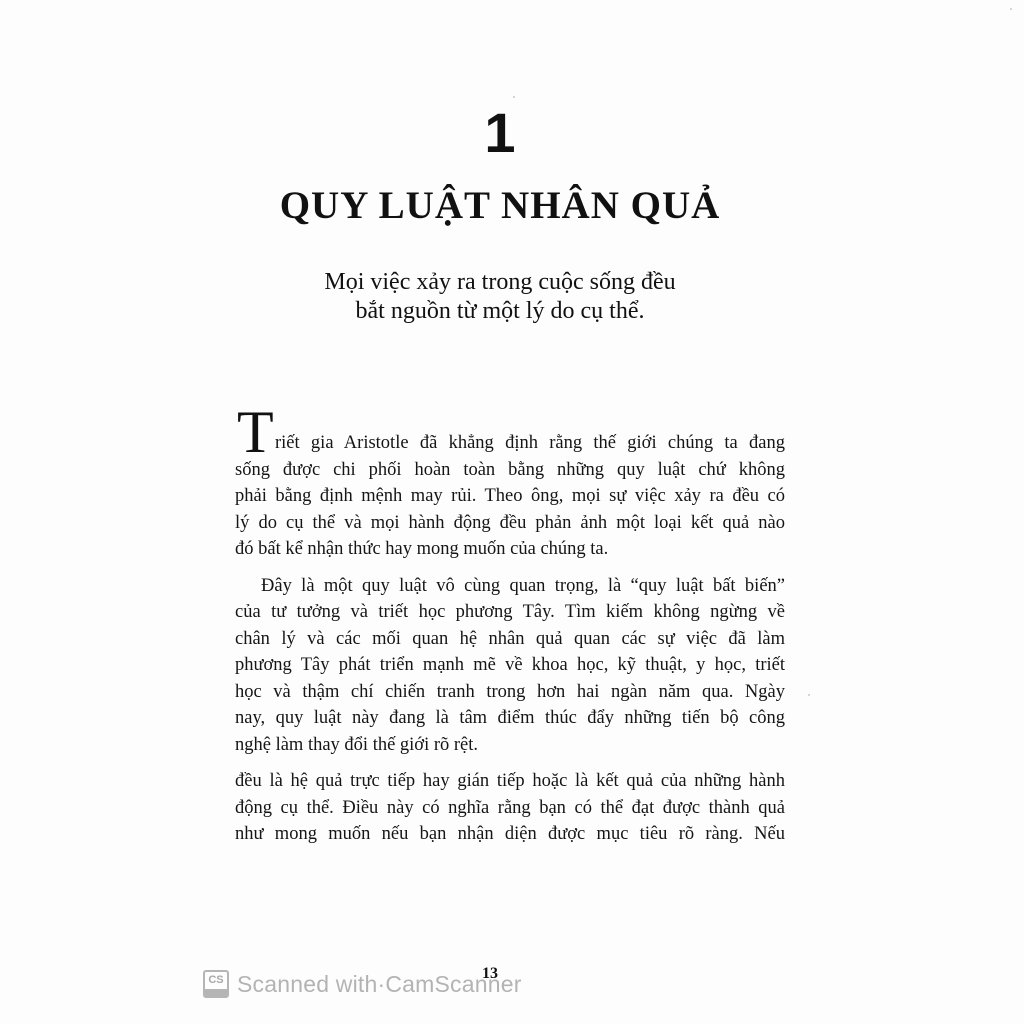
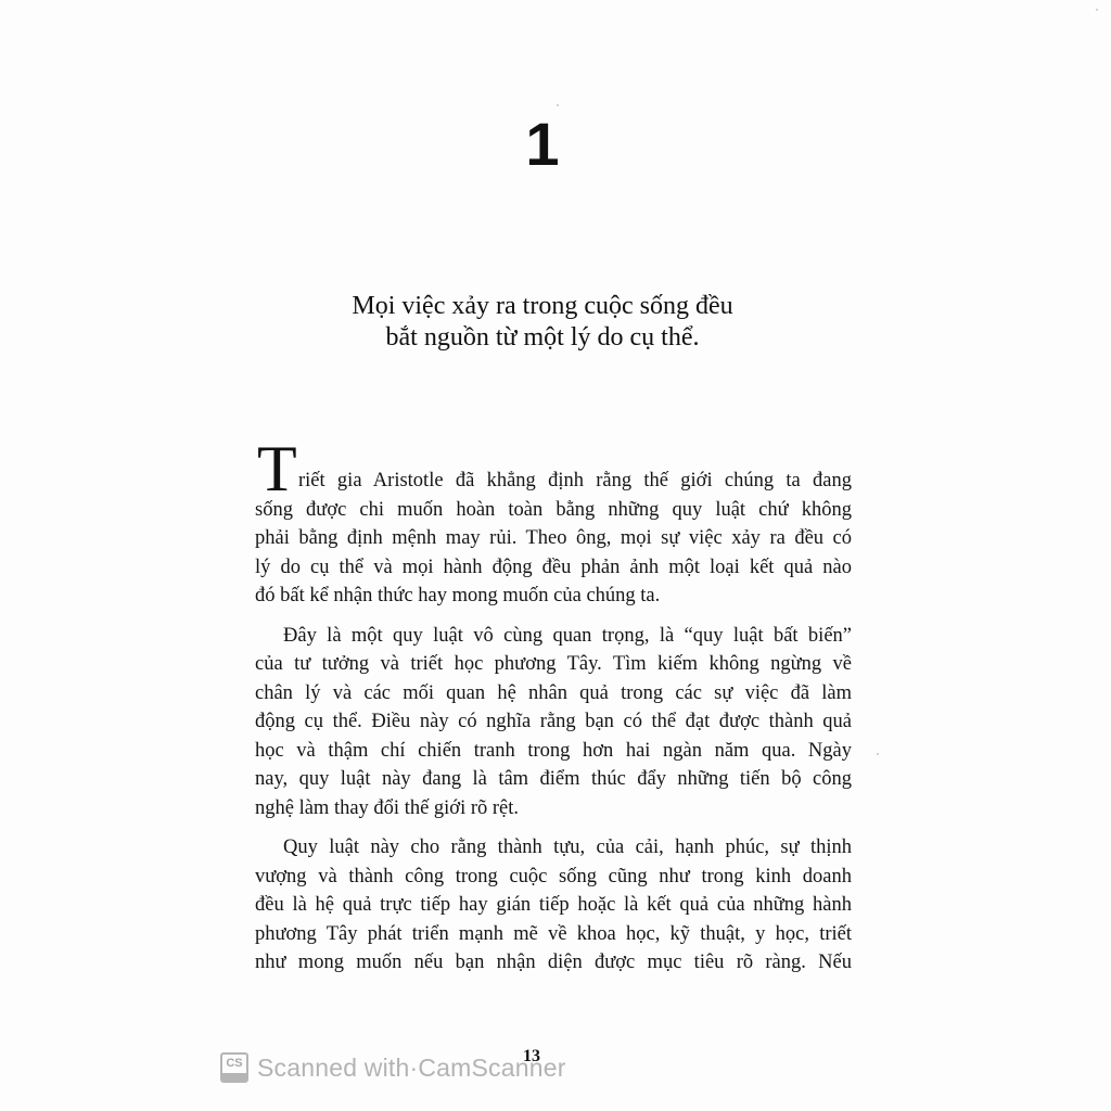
  1
- QUY LUẬT NHÂN QUẢ
  Mọi việc xảy ra trong cuộc sống đều
  bắt nguồn từ một lý do cụ thể.
  T
  riết gia Aristotle đã khẳng định rằng thế giới chúng ta đang
- sống được chi phối hoàn toàn bằng những quy luật chứ không
+ sống được chi muốn hoàn toàn bằng những quy luật chứ không
  phải bằng định mệnh may rủi. Theo ông, mọi sự việc xảy ra đều có
  lý do cụ thể và mọi hành động đều phản ảnh một loại kết quả nào
  đó bất kể nhận thức hay mong muốn của chúng ta.
  Đây là một quy luật vô cùng quan trọng, là “quy luật bất biến”
  của tư tưởng và triết học phương Tây. Tìm kiếm không ngừng về
- chân lý và các mối quan hệ nhân quả quan các sự việc đã làm
+ chân lý và các mối quan hệ nhân quả trong các sự việc đã làm
- phương Tây phát triển mạnh mẽ về khoa học, kỹ thuật, y học, triết
+ động cụ thể. Điều này có nghĩa rằng bạn có thể đạt được thành quả
  học và thậm chí chiến tranh trong hơn hai ngàn năm qua. Ngày
  nay, quy luật này đang là tâm điểm thúc đẩy những tiến bộ công
  nghệ làm thay đổi thế giới rõ rệt.
+ Quy luật này cho rằng thành tựu, của cải, hạnh phúc, sự thịnh
+ vượng và thành công trong cuộc sống cũng như trong kinh doanh
  đều là hệ quả trực tiếp hay gián tiếp hoặc là kết quả của những hành
- động cụ thể. Điều này có nghĩa rằng bạn có thể đạt được thành quả
+ phương Tây phát triển mạnh mẽ về khoa học, kỹ thuật, y học, triết
  như mong muốn nếu bạn nhận diện được mục tiêu rõ ràng. Nếu
  CS
  Scanned with·CamScanner
  13
